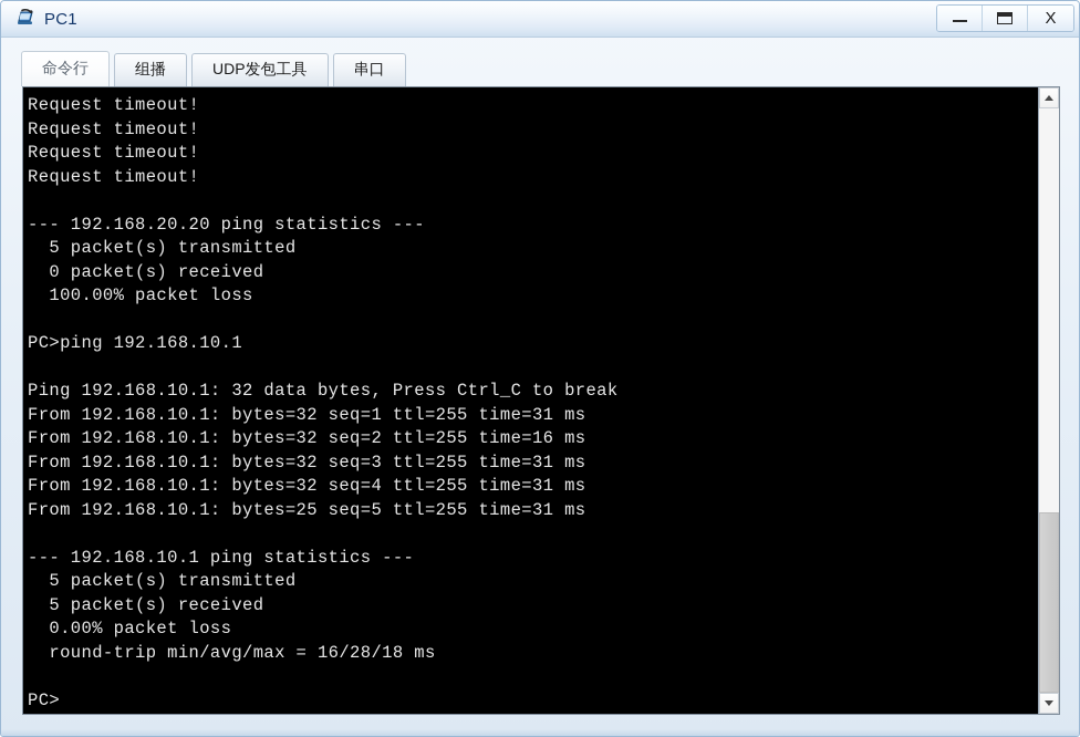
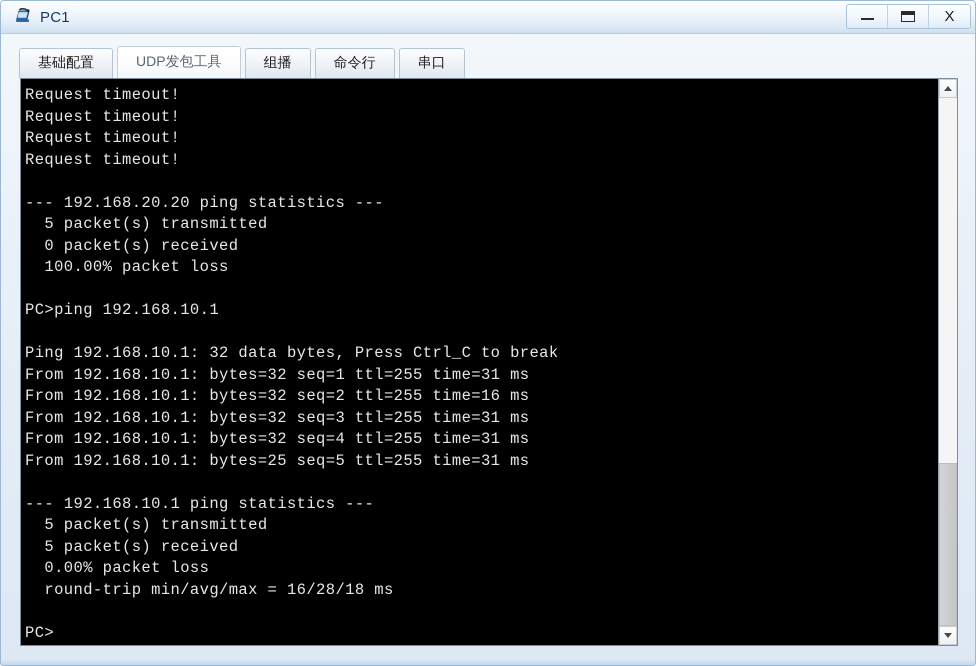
  PC1
  X
+ 基础配置
- 命令行
+ UDP发包工具
  组播
- UDP发包工具
+ 命令行
  串口
  Request timeout!
  Request timeout!
  Request timeout!
  Request timeout!
  --- 192.168.20.20 ping statistics ---
  5 packet(s) transmitted
  0 packet(s) received
  100.00% packet loss
  PC>ping 192.168.10.1
  Ping 192.168.10.1: 32 data bytes, Press Ctrl_C to break
  From 192.168.10.1: bytes=32 seq=1 ttl=255 time=31 ms
  From 192.168.10.1: bytes=32 seq=2 ttl=255 time=16 ms
  From 192.168.10.1: bytes=32 seq=3 ttl=255 time=31 ms
  From 192.168.10.1: bytes=32 seq=4 ttl=255 time=31 ms
  From 192.168.10.1: bytes=25 seq=5 ttl=255 time=31 ms
  --- 192.168.10.1 ping statistics ---
  5 packet(s) transmitted
  5 packet(s) received
  0.00% packet loss
  round-trip min/avg/max = 16/28/18 ms
  PC>
